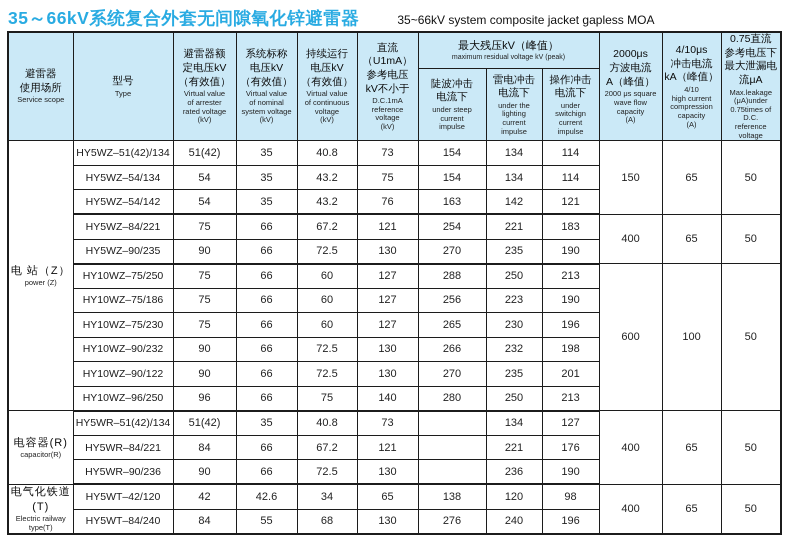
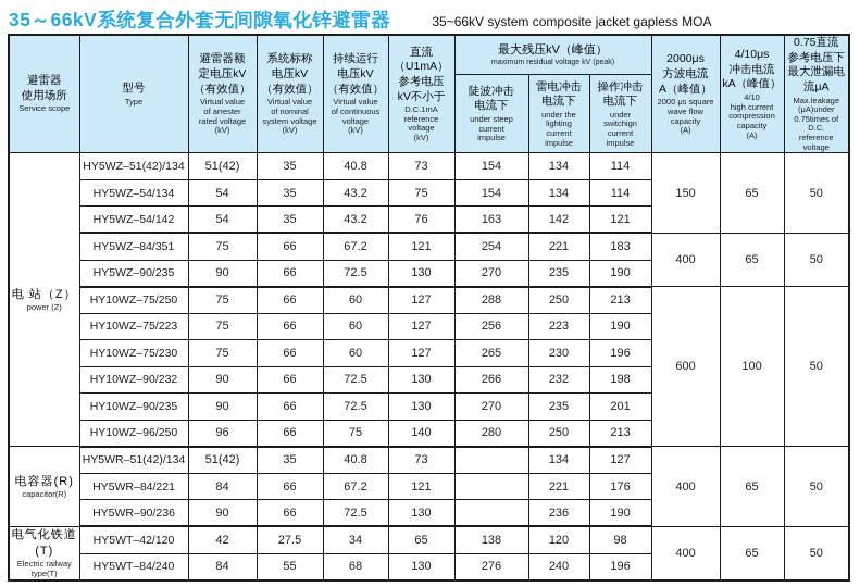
  35～66kV系统复合外套无间隙氧化锌避雷器
  35~66kV system composite jacket gapless MOA
  避雷器 使用场所 Service scope	型号 Type	避雷器额 定电压kV （有效值） Virtual value of arrester rated voltage (kV)	系统标称 电压kV （有效值） Virtual value of nominal system voltage (kV)	持续运行 电压kV （有效值） Virtual value of continuous voltage (kV)	直流 （U1mA） 参考电压 kV不小于 D.C.1mA reference voltage (kV)	最大残压kV（峰值）	2000μs 方波电流 A（峰值） 2000 μs square wave flow capacity (A)	4/10μs 冲击电流 kA（峰值） 4/10 high current compression capacity (A)	0.75直流 参考电压下 最大泄漏电 流μA Max.leakage (μA)under 0.75times of D.C. reference voltage
  陡波冲击 电流下 under steep current impulse	雷电冲击 电流下 under the lighting current impulse	操作冲击 电流下 under switchign current impulse
  电 站（Z）power (Z)	HY5WZ–51(42)/134	51(42)	35	40.8	73	154	134	114	150	65	50
  HY5WZ–54/134	54	35	43.2	75	154	134	114
  HY5WZ–54/142	54	35	43.2	76	163	142	121
- HY5WZ–84/221	75	66	67.2	121	254	221	183	400	65	50
+ HY5WZ–84/351	75	66	67.2	121	254	221	183	400	65	50
  HY5WZ–90/235	90	66	72.5	130	270	235	190
  HY10WZ–75/250	75	66	60	127	288	250	213	600	100	50
- HY10WZ–75/186	75	66	60	127	256	223	190
+ HY10WZ–75/223	75	66	60	127	256	223	190
  HY10WZ–75/230	75	66	60	127	265	230	196
  HY10WZ–90/232	90	66	72.5	130	266	232	198
- HY10WZ–90/122	90	66	72.5	130	270	235	201
+ HY10WZ–90/235	90	66	72.5	130	270	235	201
  HY10WZ–96/250	96	66	75	140	280	250	213
  电容器(R)capacitor(R)	HY5WR–51(42)/134	51(42)	35	40.8	73		134	127	400	65	50
  HY5WR–84/221	84	66	67.2	121		221	176
  HY5WR–90/236	90	66	72.5	130		236	190
- 电气化铁道(T)Electric railway type(T)	HY5WT–42/120	42	42.6	34	65	138	120	98	400	65	50
+ 电气化铁道(T)Electric railway type(T)	HY5WT–42/120	42	27.5	34	65	138	120	98	400	65	50
  HY5WT–84/240	84	55	68	130	276	240	196
